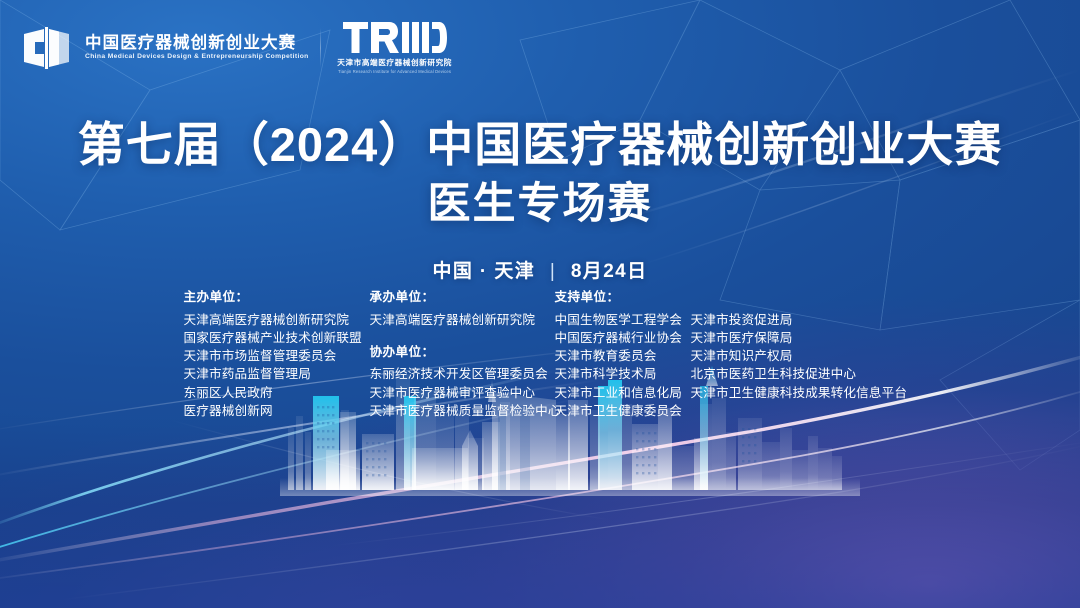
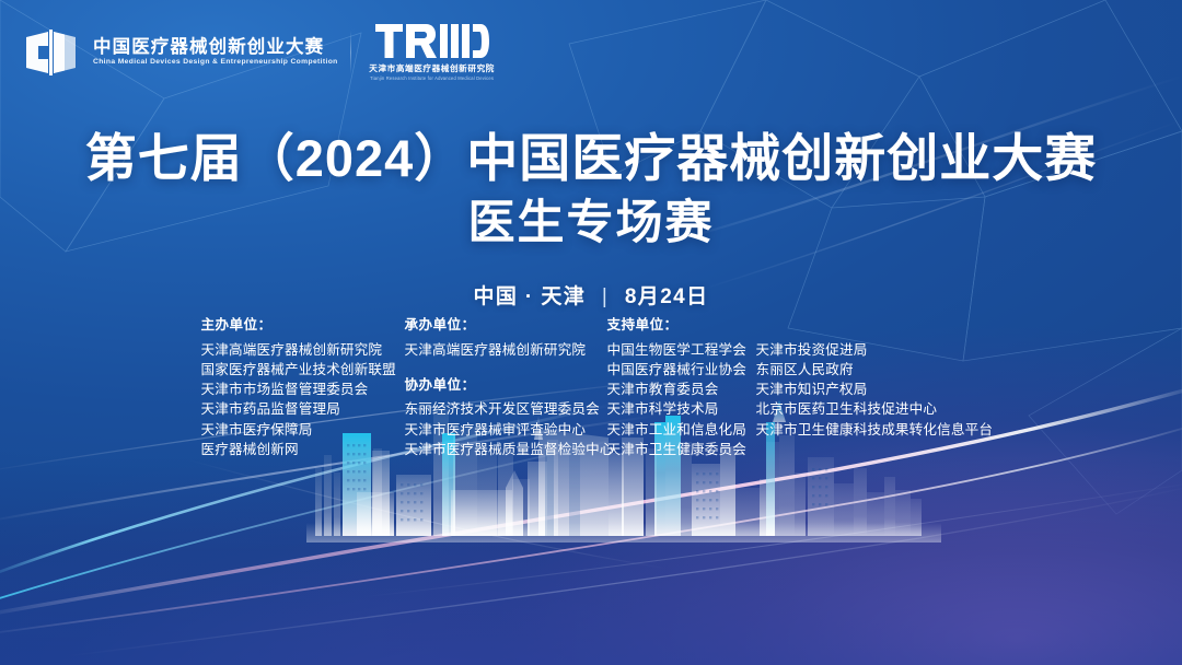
  中国医疗器械创新创业大赛
  天津市高端医疗器械创新研究院
  第七届（2024）中国医疗器械创新创业大赛
  医生专场赛
  中国 · 天津 | 8月24日
  主办单位：
  天津高端医疗器械创新研究院
  国家医疗器械产业技术创新联盟
  天津市市场监督管理委员会
  天津市药品监督管理局
- 东丽区人民政府
+ 天津市医疗保障局
  医疗器械创新网
  承办单位：
  天津高端医疗器械创新研究院
  协办单位：
  东丽经济技术开发区管理委员会
  天津市医疗器械审评查验中心
  天津市医疗器械质量监督检验中心
  支持单位：
  中国生物医学工程学会
  中国医疗器械行业协会
  天津市教育委员会
  天津市科学技术局
  天津市工业和信息化局
  天津市卫生健康委员会
  天津市投资促进局
- 天津市医疗保障局
+ 东丽区人民政府
  天津市知识产权局
  北京市医药卫生科技促进中心
  天津市卫生健康科技成果转化信息平台
